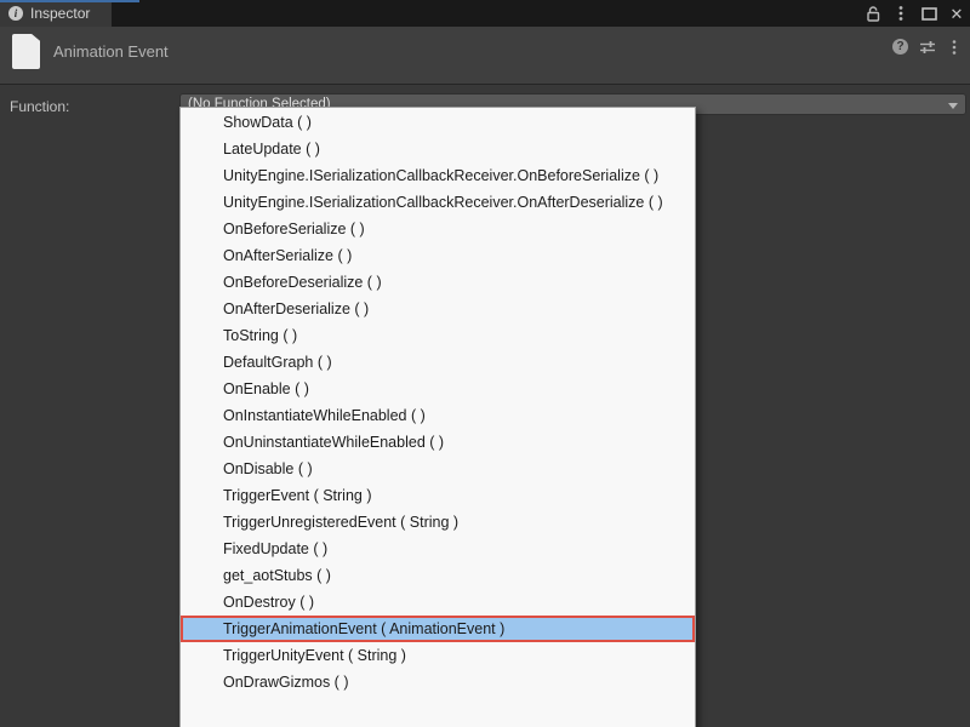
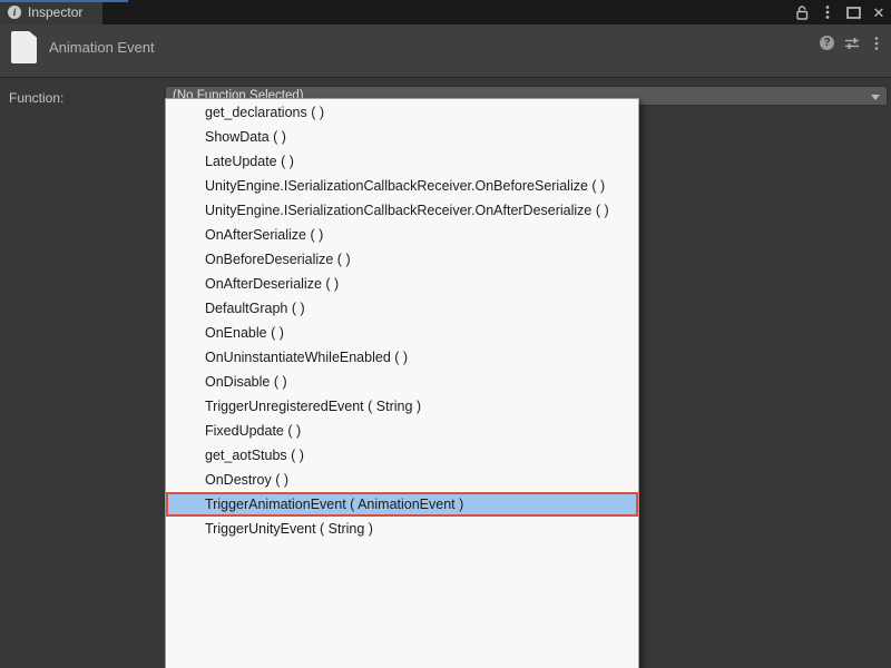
  i
  Inspector
  ✕
  Animation Event
  ?
  Function:
  (No Function Selected)
+ get_declarations ( )
  ShowData ( )
  LateUpdate ( )
  UnityEngine.ISerializationCallbackReceiver.OnBeforeSerialize ( )
  UnityEngine.ISerializationCallbackReceiver.OnAfterDeserialize ( )
- OnBeforeSerialize ( )
  OnAfterSerialize ( )
  OnBeforeDeserialize ( )
  OnAfterDeserialize ( )
- ToString ( )
  DefaultGraph ( )
  OnEnable ( )
- OnInstantiateWhileEnabled ( )
  OnUninstantiateWhileEnabled ( )
  OnDisable ( )
- TriggerEvent ( String )
  TriggerUnregisteredEvent ( String )
  FixedUpdate ( )
  get_aotStubs ( )
  OnDestroy ( )
  TriggerAnimationEvent ( AnimationEvent )
  TriggerUnityEvent ( String )
- OnDrawGizmos ( )
